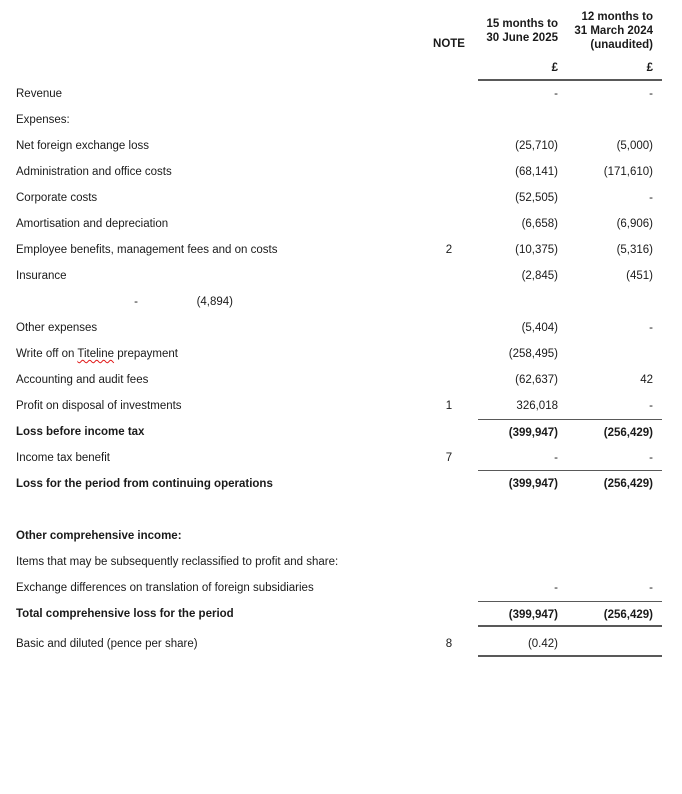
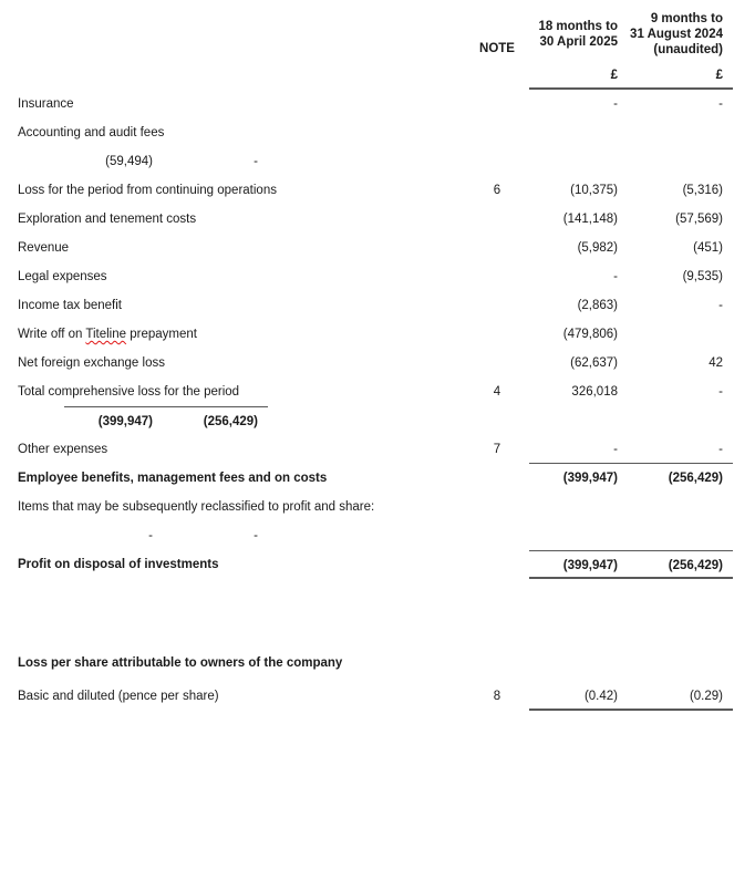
  NOTE
- 15 months to
+ 18 months to
- 30 June 2025
+ 30 April 2025
- 12 months to
+ 9 months to
- 31 March 2024
+ 31 August 2024
  (unaudited)
  £
  £
- Revenue
+ Insurance
  -
  -
- Expenses:
- Net foreign exchange loss
+ Accounting and audit fees
- (25,710)
- (5,000)
- Administration and office costs
- (68,141)
- (171,610)
- Corporate costs
- (52,505)
+ (59,494)
  -
- Amortisation and depreciation
- (6,658)
- (6,906)
- Employee benefits, management fees and on costs
+ Loss for the period from continuing operations
- 2
+ 6
  (10,375)
  (5,316)
+ Exploration and tenement costs
+ (141,148)
+ (57,569)
- Insurance
+ Revenue
- (2,845)
+ (5,982)
  (451)
+ Legal expenses
  -
- (4,894)
+ (9,535)
- Other expenses
+ Income tax benefit
- (5,404)
+ (2,863)
  -
  Write off on Titeline prepayment
- (258,495)
+ (479,806)
- Accounting and audit fees
+ Net foreign exchange loss
  (62,637)
  42
- Profit on disposal of investments
+ Total comprehensive loss for the period
- 1
+ 4
  326,018
  -
- Loss before income tax
  (399,947)
  (256,429)
- Income tax benefit
+ Other expenses
  7
  -
  -
- Loss for the period from continuing operations
+ Employee benefits, management fees and on costs
  (399,947)
  (256,429)
- Other comprehensive income:
  Items that may be subsequently reclassified to profit and share:
- Exchange differences on translation of foreign subsidiaries
  -
  -
- Total comprehensive loss for the period
+ Profit on disposal of investments
  (399,947)
  (256,429)
+ Loss per share attributable to owners of the company
  Basic and diluted (pence per share)
  8
  (0.42)
+ (0.29)
